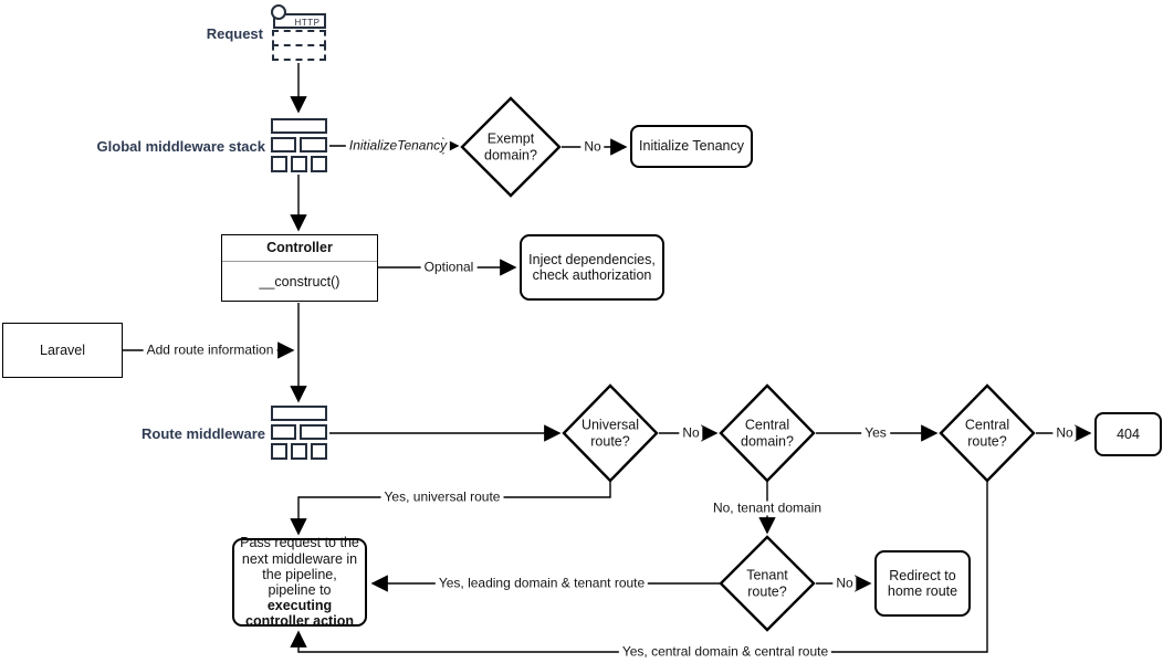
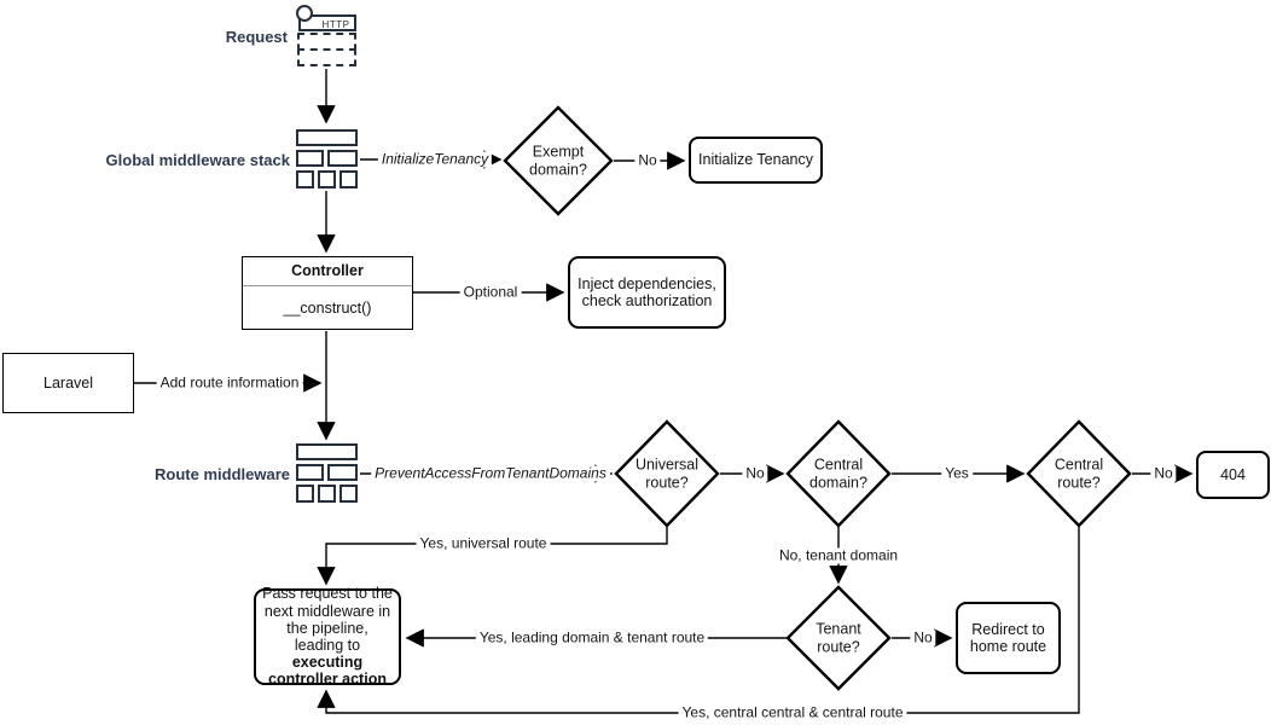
  HTTP
  Request
  Global middleware stack
  Route middleware
  Exempt domain?
  Universal route?
  Central domain?
  Central route?
  Tenant route?
  Initialize Tenancy
  Inject dependencies, check authorization
  404
  Redirect to home route
- Pass request to the next middleware in the pipeline, pipeline to executing controller action
+ Pass request to the next middleware in the pipeline, leading to executing controller action
  Controller
  __construct()
  Laravel
  InitializeTenancy
  No
  Optional
  Add route information
+ PreventAccessFromTenantDomains
  No
  Yes
  No
  Yes, universal route
  No, tenant domain
  No
  Yes, leading domain & tenant route
- Yes, central domain & central route
+ Yes, central central & central route
